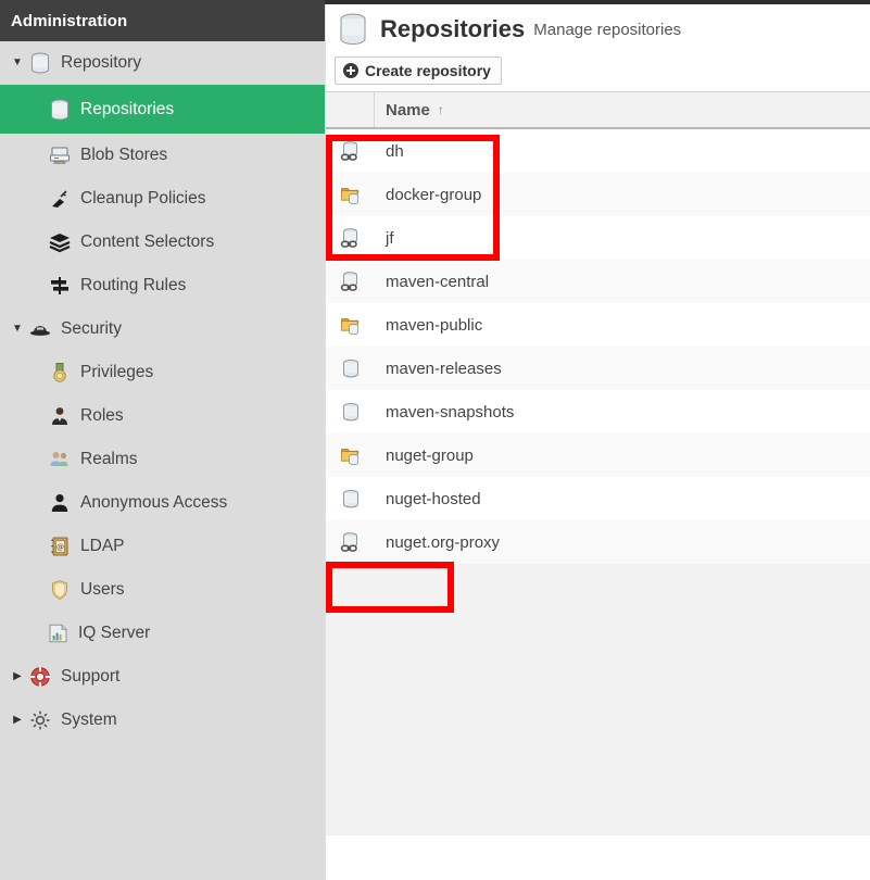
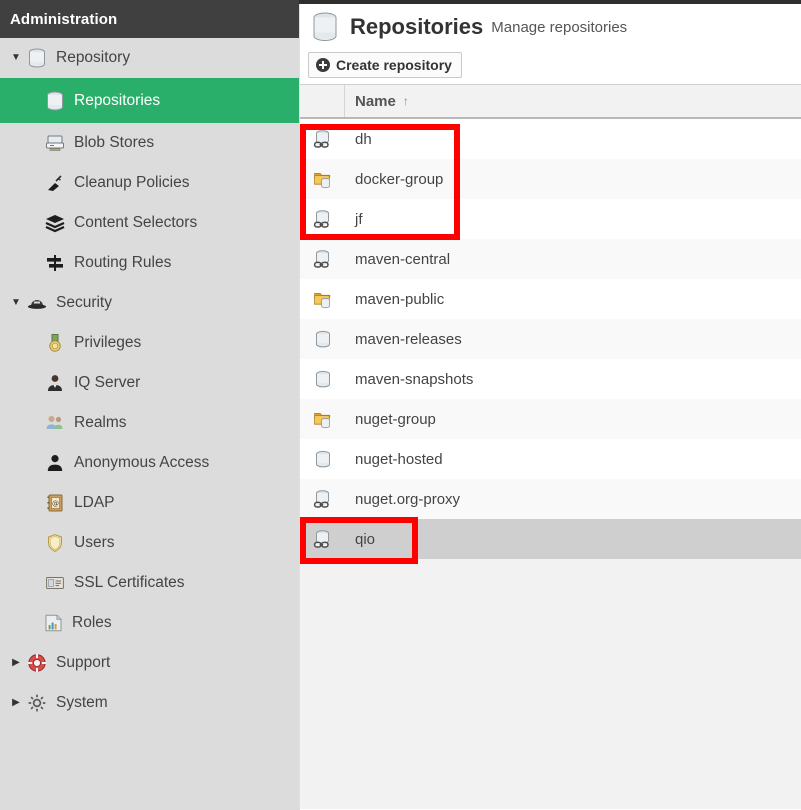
  Administration
  ▼
  Repository
  Repositories
  Blob Stores
  Cleanup Policies
  Content Selectors
  Routing Rules
  ▼
  Security
  Privileges
- Roles
+ IQ Server
  Realms
  Anonymous Access
  @
  LDAP
  Users
+ SSL Certificates
- IQ Server
+ Roles
  ▶
  Support
  ▶
  System
  Repositories
  Manage repositories
  Create repository
  Name
  ↑
  dh
  docker-group
  jf
  maven-central
  maven-public
  maven-releases
  maven-snapshots
  nuget-group
  nuget-hosted
  nuget.org-proxy
+ qio
